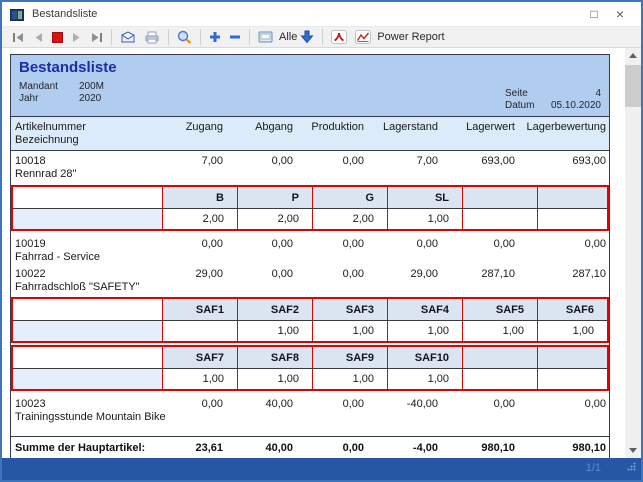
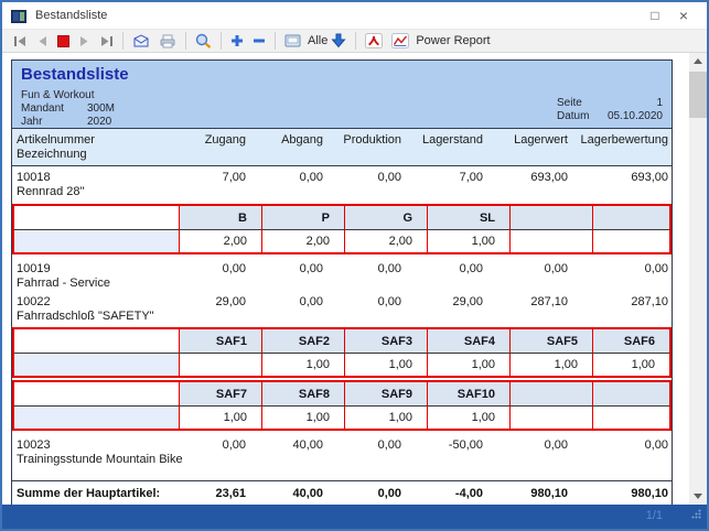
  Bestandsliste
  □
  ×
  Alle
  Power Report
  Bestandsliste
+ Fun & Workout
- Mandant 200M
+ Mandant 300M
  Jahr 2020
- Seite 4
+ Seite 1
  Datum 05.10.2020
  Artikelnummer
  Bezeichnung
  Zugang
  Abgang
  Produktion
  Lagerstand
  Lagerwert
  Lagerbewertung
  10018
  7,00
  0,00
  0,00
  7,00
  693,00
  693,00
  Rennrad 28"
  B
  P
  G
  SL
  2,00
  2,00
  2,00
  1,00
  10019
  0,00
  0,00
  0,00
  0,00
  0,00
  0,00
  Fahrrad - Service
  10022
  29,00
  0,00
  0,00
  29,00
  287,10
  287,10
  Fahrradschloß "SAFETY"
  SAF1
  SAF2
  SAF3
  SAF4
  SAF5
  SAF6
  1,00
  1,00
  1,00
  1,00
  1,00
  SAF7
  SAF8
  SAF9
  SAF10
  1,00
  1,00
  1,00
  1,00
  10023
  0,00
  40,00
  0,00
- -40,00
+ -50,00
  0,00
  0,00
  Trainingsstunde Mountain Bike
  Summe der Hauptartikel:
  23,61
  40,00
  0,00
  -4,00
  980,10
  980,10
  1/1
